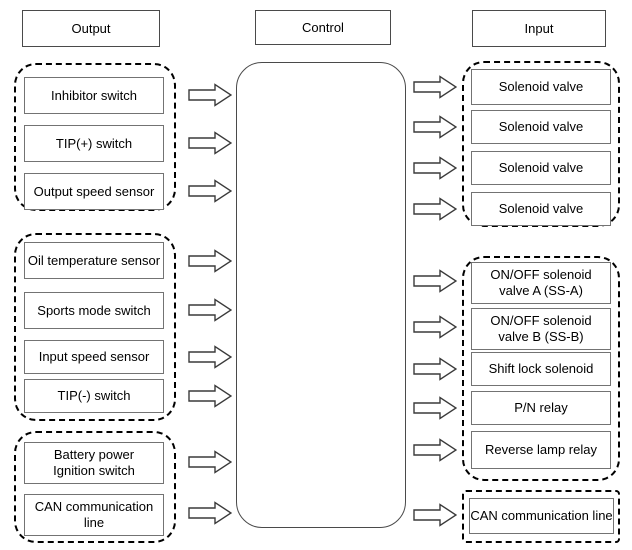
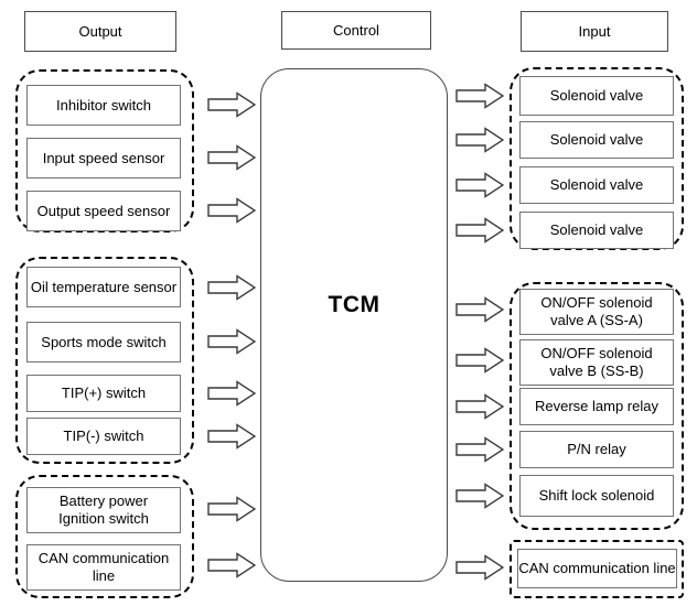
  Output
  Control
  Input
  Inhibitor switch
- TIP(+) switch
+ Input speed sensor
  Output speed sensor
  Oil temperature sensor
  Sports mode switch
- Input speed sensor
+ TIP(+) switch
  TIP(-) switch
  Battery power
  Ignition switch
  CAN communication
  line
+ TCM
  Solenoid valve
  Solenoid valve
  Solenoid valve
  Solenoid valve
  ON/OFF solenoid
  valve A (SS-A)
  ON/OFF solenoid
  valve B (SS-B)
- Shift lock solenoid
+ Reverse lamp relay
  P/N relay
- Reverse lamp relay
+ Shift lock solenoid
  CAN communication line
